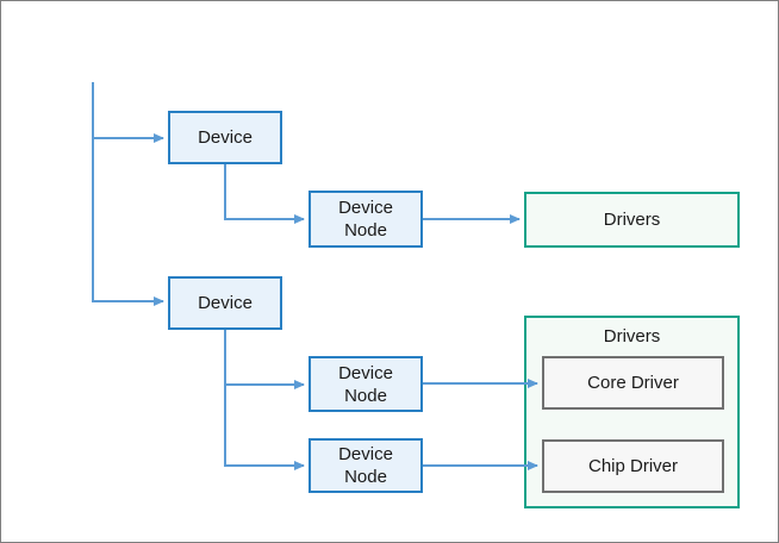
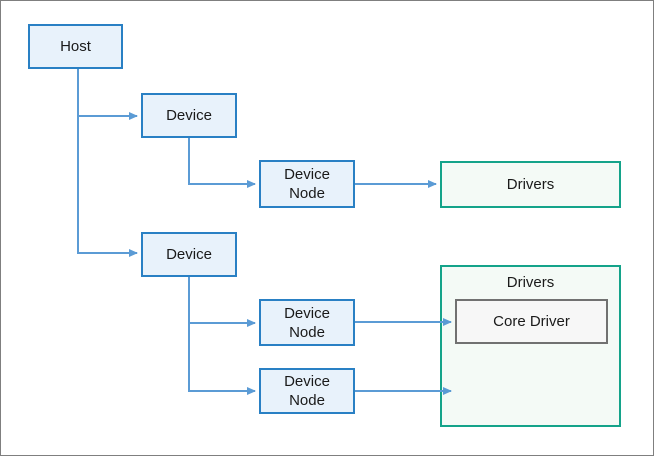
+ Host
  Device
  Device
  Device Node
  Device Node
  Device Node
  Drivers
  Drivers
  Core Driver
- Chip Driver
